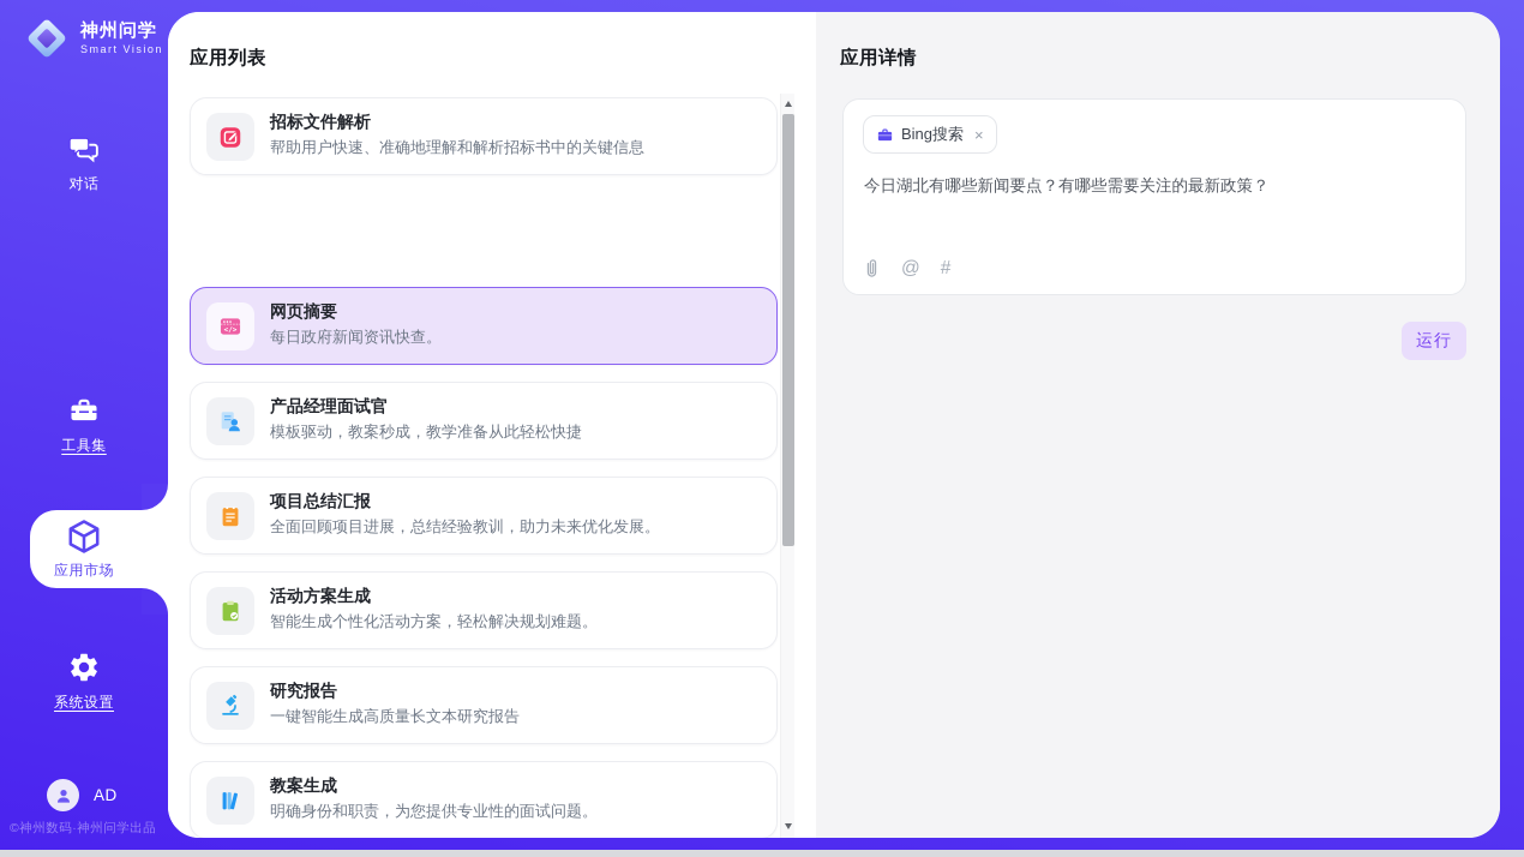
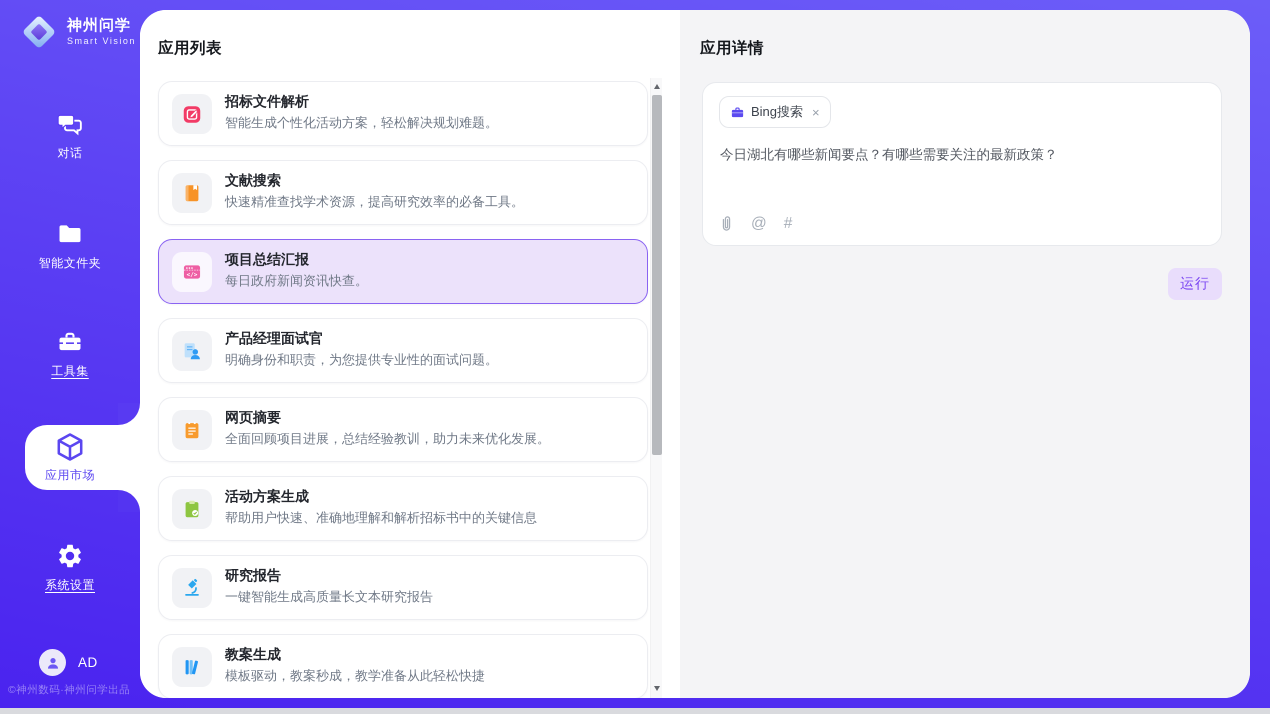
  神州问学
  Smart Vision
  对话
+ 智能文件夹
  工具集
  应用市场
  系统设置
  AD
  ©神州数码·神州问学出品
  应用列表
  招标文件解析
- 帮助用户快速、准确地理解和解析招标书中的关键信息
+ 智能生成个性化活动方案，轻松解决规划难题。
+ 文献搜索
+ 快速精准查找学术资源，提高研究效率的必备工具。
- 网页摘要
+ 项目总结汇报
  每日政府新闻资讯快查。
  产品经理面试官
- 模板驱动，教案秒成，教学准备从此轻松快捷
+ 明确身份和职责，为您提供专业性的面试问题。
- 项目总结汇报
+ 网页摘要
  全面回顾项目进展，总结经验教训，助力未来优化发展。
  活动方案生成
- 智能生成个性化活动方案，轻松解决规划难题。
+ 帮助用户快速、准确地理解和解析招标书中的关键信息
  研究报告
  一键智能生成高质量长文本研究报告
  教案生成
- 明确身份和职责，为您提供专业性的面试问题。
+ 模板驱动，教案秒成，教学准备从此轻松快捷
  应用详情
  Bing搜索
  ×
  今日湖北有哪些新闻要点？有哪些需要关注的最新政策？
  @
  #
  运行
